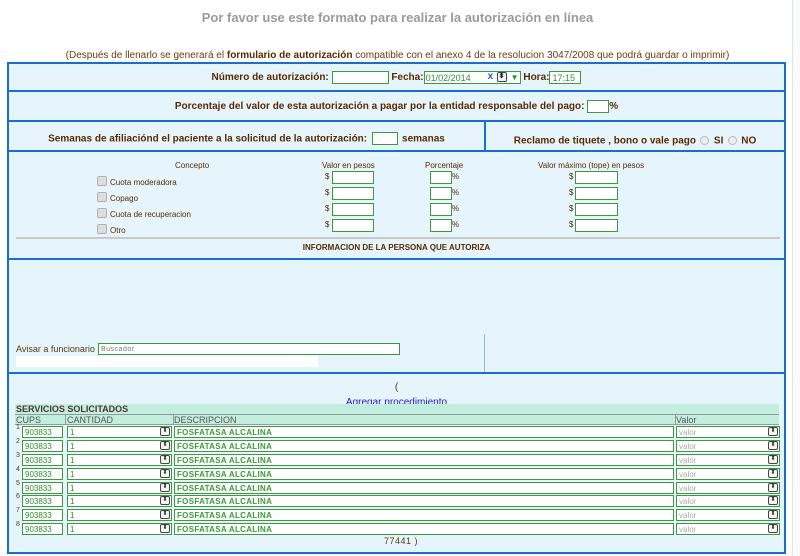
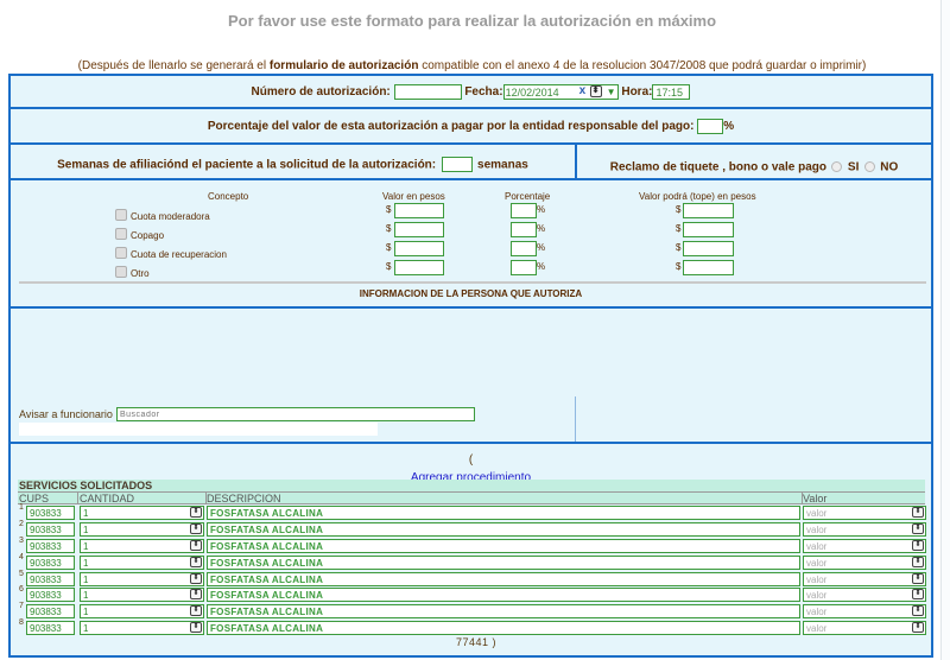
- Por favor use este formato para realizar la autorización en línea
+ Por favor use este formato para realizar la autorización en máximo
  (Después de llenarlo se generará el formulario de autorización compatible con el anexo 4 de la resolucion 3047/2008 que podrá guardar o imprimir)
  Número de autorización: Fecha:
- 01/02/2014
+ 12/02/2014
  x
  ▼
  Hora: 17:15
  Porcentaje del valor de esta autorización a pagar por la entidad responsable del pago: %
  Semanas de afiliaciónd el paciente a la solicitud de la autorización: semanas
  Reclamo de tiquete , bono o vale pago SI NO
  Concepto
  Valor en pesos
  Porcentaje
- Valor máximo (tope) en pesos
+ Valor podrá (tope) en pesos
  Cuota moderadora
  $
  %
  $
  Copago
  $
  %
  $
  Cuota de recuperacion
  $
  %
  $
  Otro
  $
  %
  $
  INFORMACION DE LA PERSONA QUE AUTORIZA
  Avisar a funcionario
  Buscador
  (
  Agregar procedimiento
  SERVICIOS SOLICITADOS
  CUPS
  CANTIDAD
  DESCRIPCION
  Valor
  903833
  1
  FOSFATASA ALCALINA
  valor
  903833
  1
  FOSFATASA ALCALINA
  valor
  903833
  1
  FOSFATASA ALCALINA
  valor
  903833
  1
  FOSFATASA ALCALINA
  valor
  903833
  1
  FOSFATASA ALCALINA
  valor
  903833
  1
  FOSFATASA ALCALINA
  valor
  903833
  1
  FOSFATASA ALCALINA
  valor
  903833
  1
  FOSFATASA ALCALINA
  valor
  77441 )
